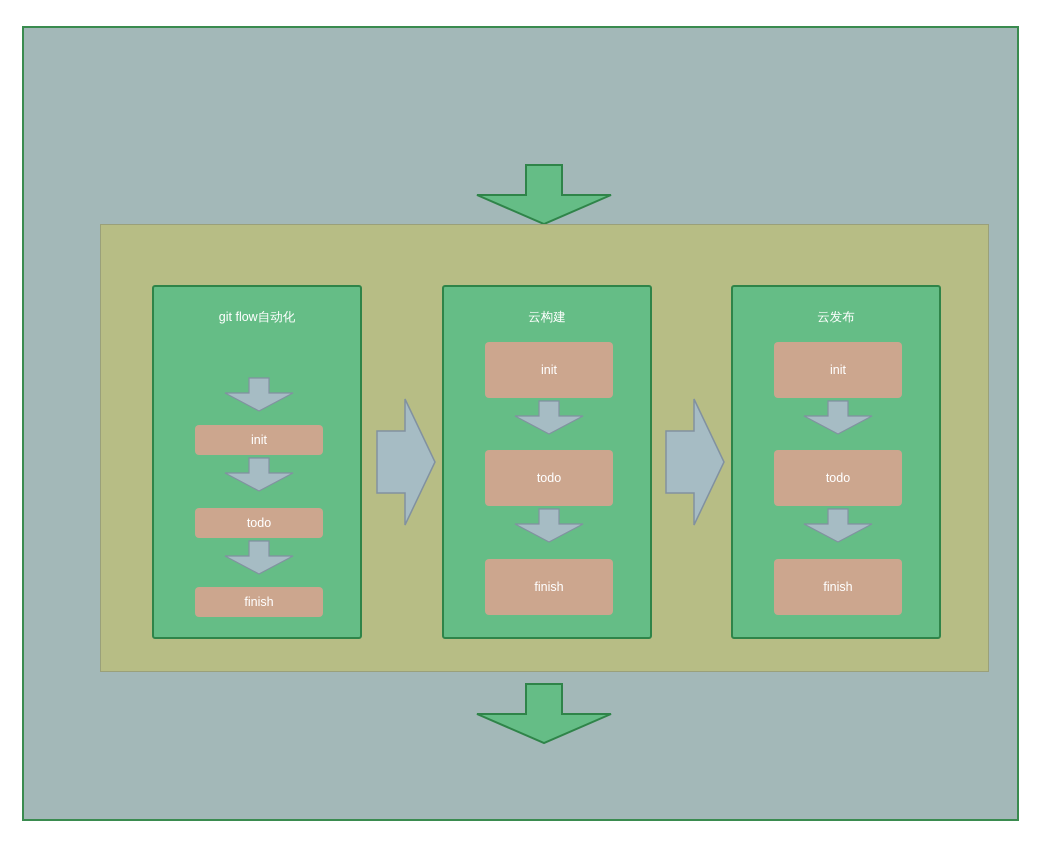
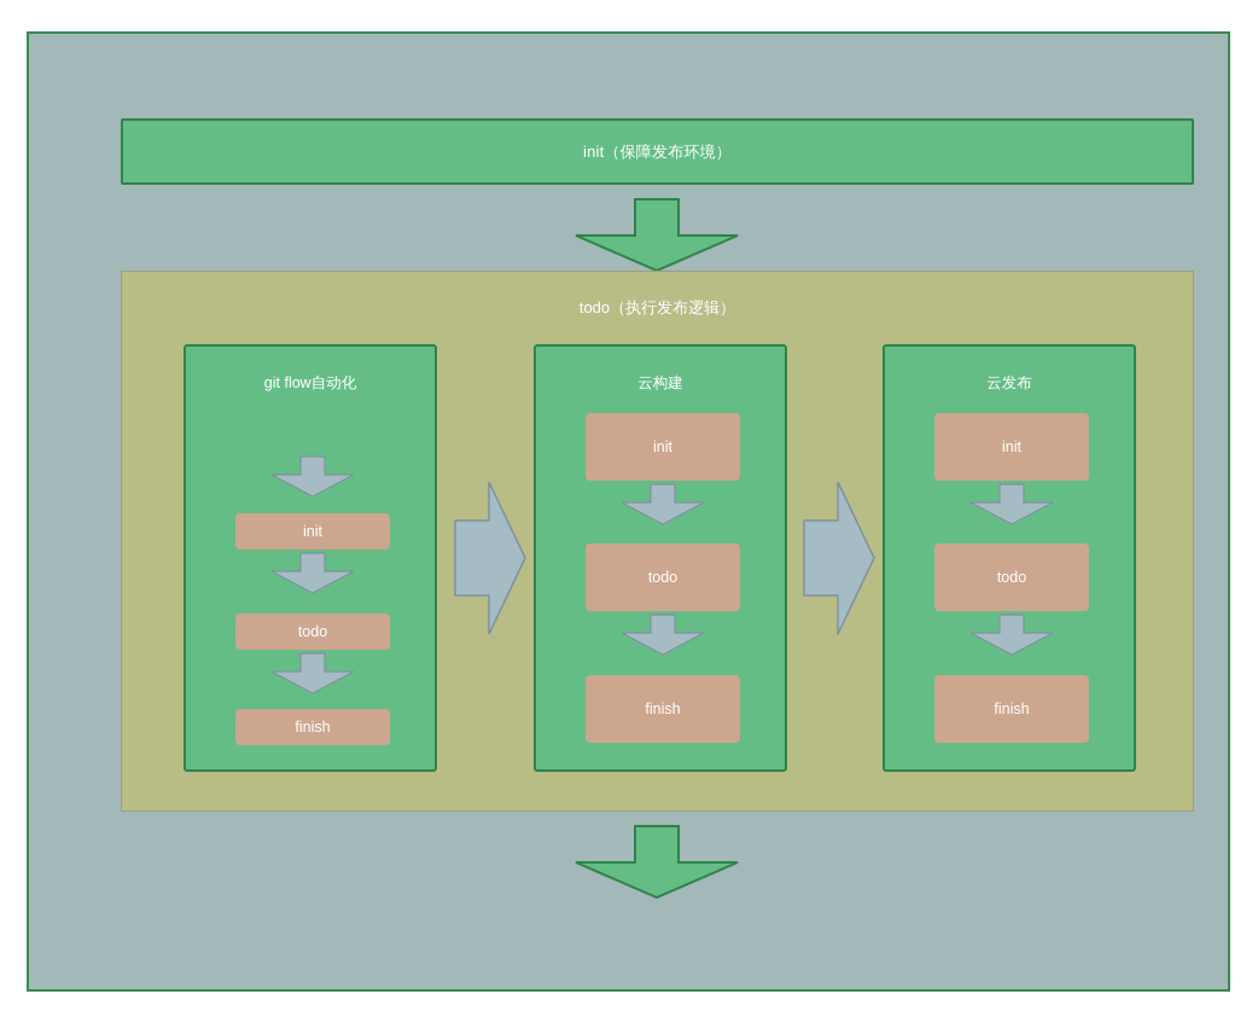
+ init（保障发布环境）
+ todo（执行发布逻辑）
  git flow自动化
  init
  todo
  finish
  云构建
  init
  todo
  finish
  云发布
  init
  todo
  finish
